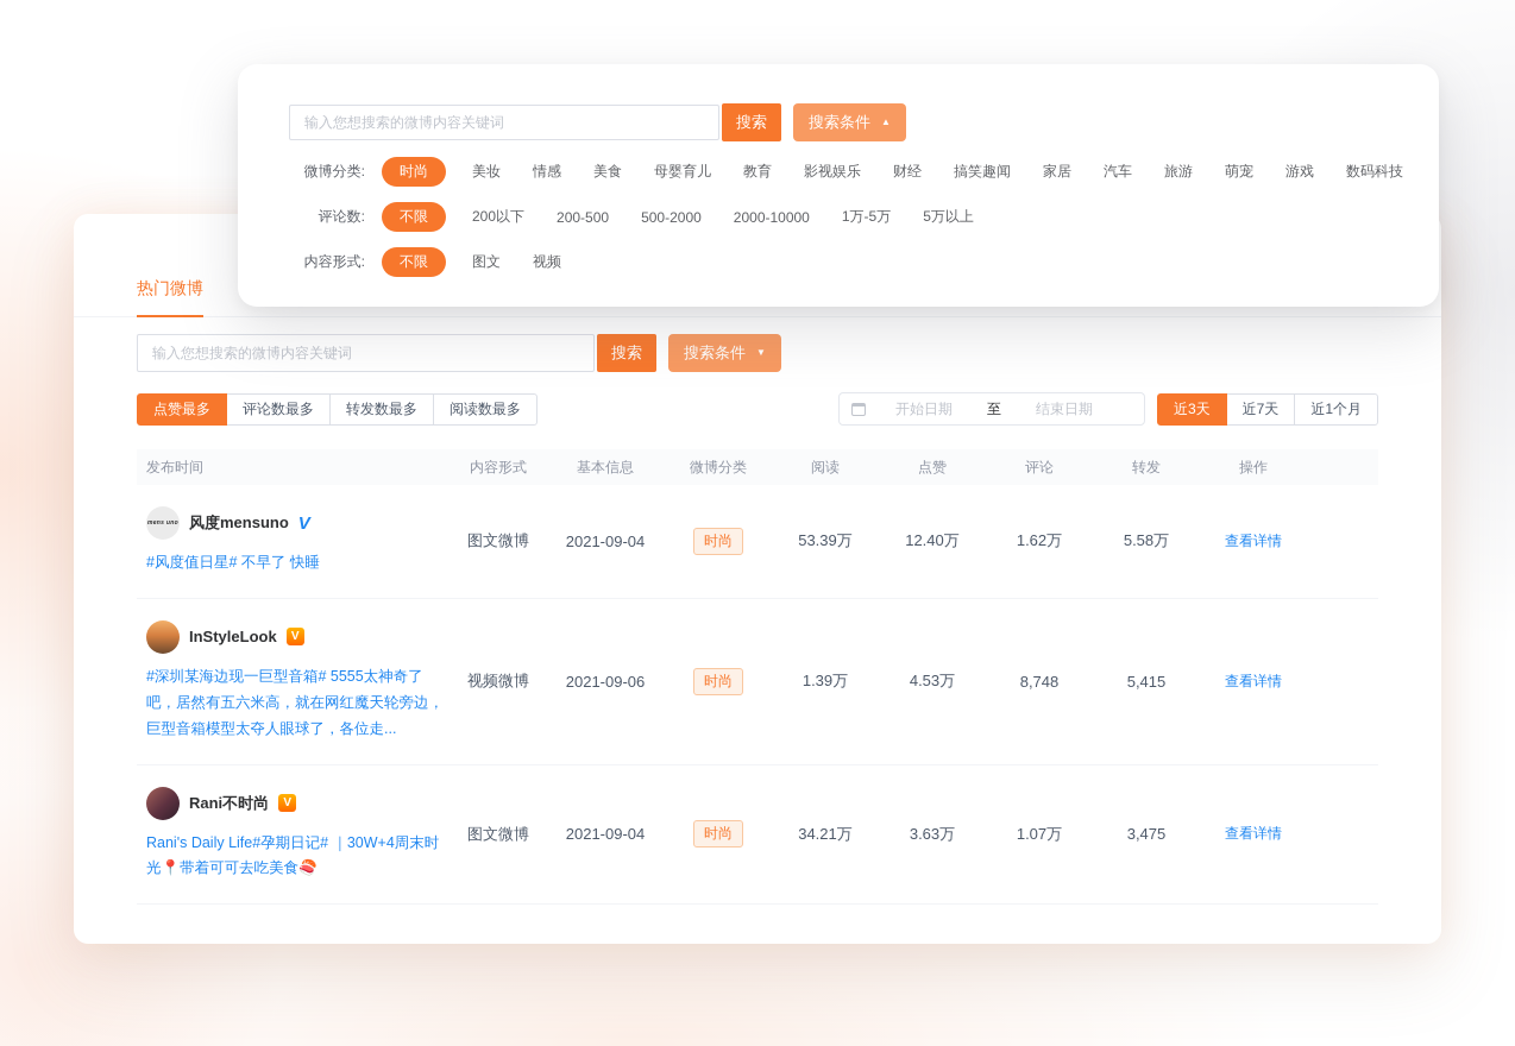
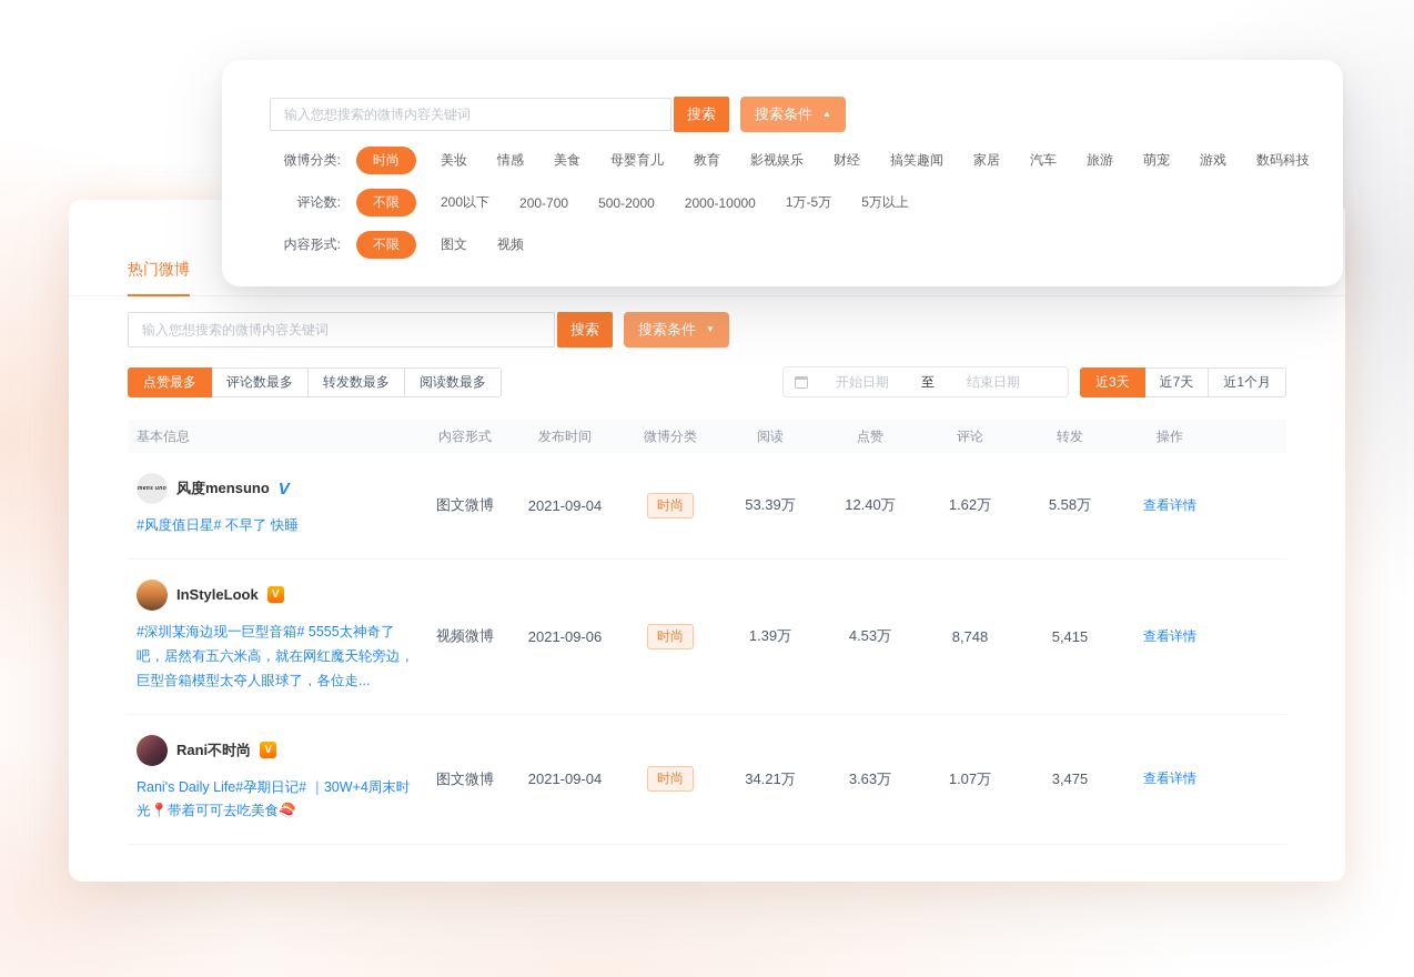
  热门微博
  输入您想搜索的微博内容关键词
  搜索
  搜索条件
  ▼
  点赞最多
  评论数最多
  转发数最多
  阅读数最多
  开始日期
  至
  结束日期
  近3天
  近7天
  近1个月
- 发布时间
+ 基本信息
  内容形式
- 基本信息
+ 发布时间
  微博分类
  阅读
  点赞
  评论
  转发
  操作
  风度mensuno
  V
  #风度值日星# 不早了 快睡
  图文微博
  2021-09-04
  时尚
  53.39万
  12.40万
  1.62万
  5.58万
  查看详情
  InStyleLook
  V
  #深圳某海边现一巨型音箱# 5555太神奇了吧，居然有五六米高，就在网红魔天轮旁边，巨型音箱模型太夺人眼球了，各位走...
  视频微博
  2021-09-06
  时尚
  1.39万
  4.53万
  8,748
  5,415
  查看详情
  Rani不时尚
  V
  Rani's Daily Life#孕期日记# ｜30W+4周末时光📍带着可可去吃美食🍣
  图文微博
  2021-09-04
  时尚
  34.21万
  3.63万
  1.07万
  3,475
  查看详情
  输入您想搜索的微博内容关键词
  搜索
  搜索条件
  ▲
  微博分类:
  时尚
  美妆
  情感
  美食
  母婴育儿
  教育
  影视娱乐
  财经
  搞笑趣闻
  家居
  汽车
  旅游
  萌宠
  游戏
  数码科技
  评论数:
  不限
  200以下
- 200-500
+ 200-700
  500-2000
  2000-10000
  1万-5万
  5万以上
  内容形式:
  不限
  图文
  视频
